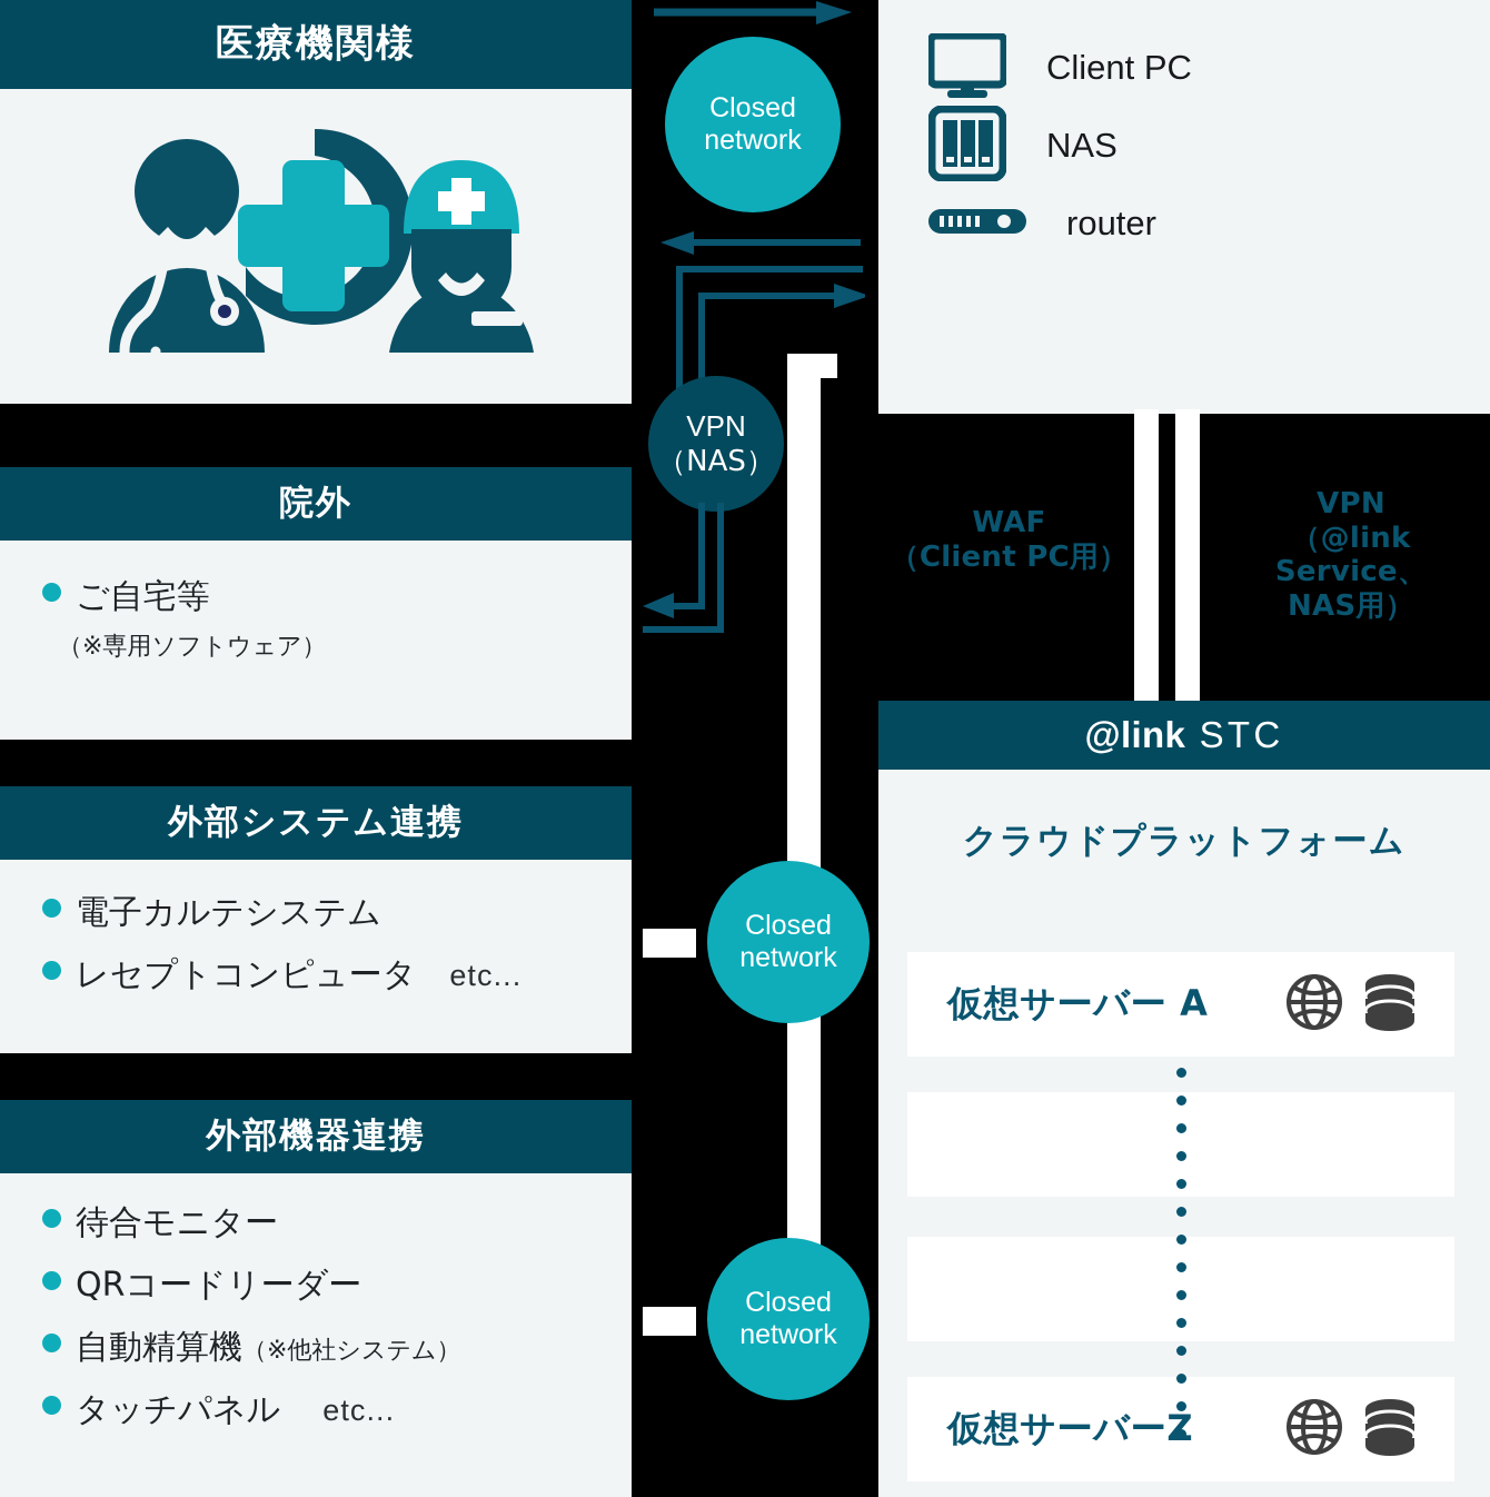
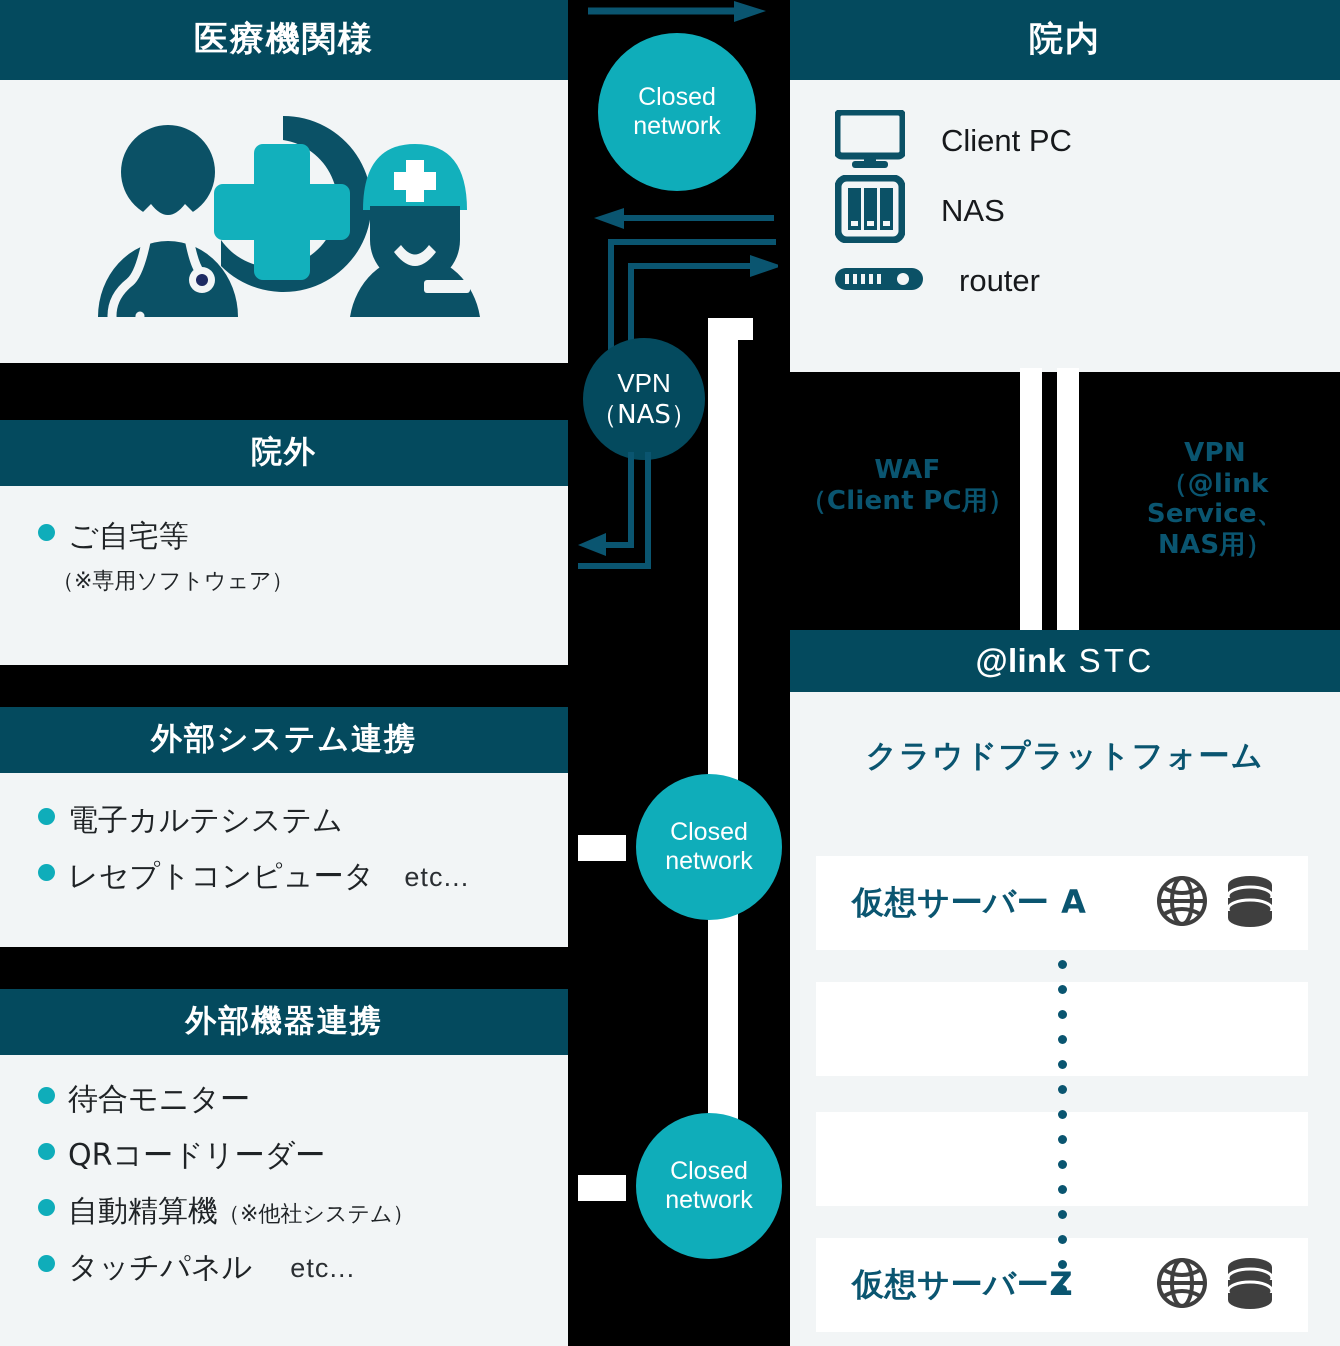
  医療機関様
  院外
  ご自宅等
  （※専用ソフトウェア）
  外部システム連携
  電子カルテシステム
  レセプトコンピュータ
  etc...
  外部機器連携
  待合モニター
  QRコードリーダー
  自動精算機
  （※他社システム）
  タッチパネル
  etc...
  Closed
  network
  VPN
  （NAS）
  Closed
  network
  Closed
  network
+ 院内
  Client PC
  NAS
  router
  WAF
  （Client PC用）
  VPN
  （@link Service、
  NAS用）
  @link STC
  クラウドプラットフォーム
  仮想サーバー A
  仮想サーバーZ
